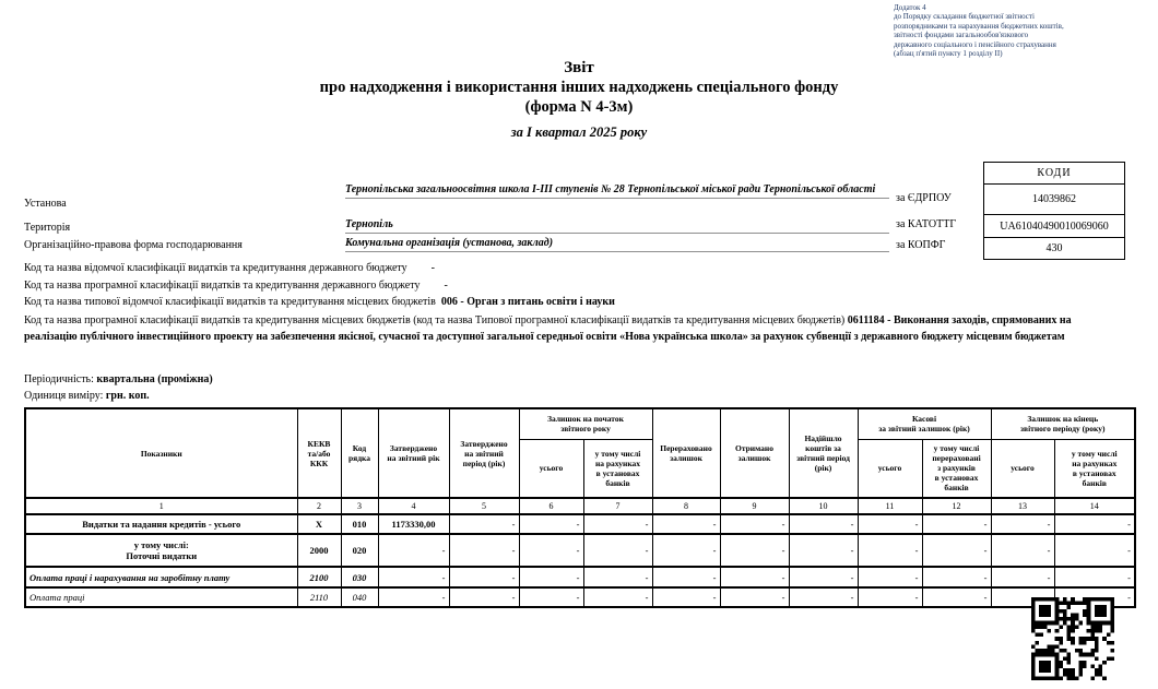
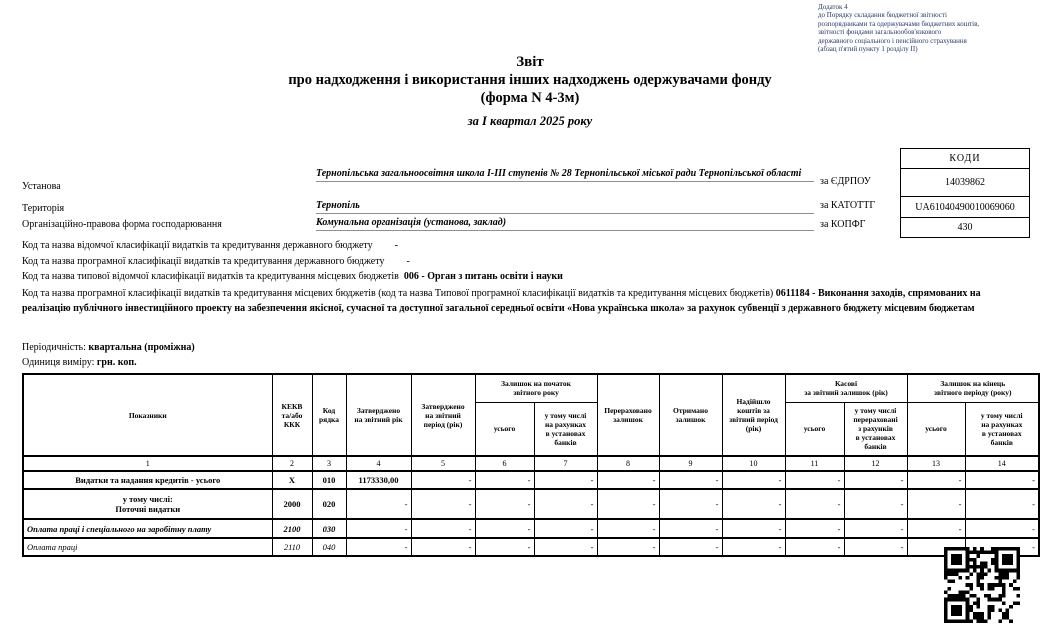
  Додаток 4
- розпорядниками та нарахування бюджетних коштів,
+ розпорядниками та одержувачами бюджетних коштів,
  звітності фондами загальнообов'язкового
  державного соціального і пенсійного страхування
  (абзац п'ятий пункту 1 розділу ІІ)
  Звіт
- про надходження і використання інших надходжень спеціального фонду
+ про надходження і використання інших надходжень одержувачами фонду
  (форма N 4-3м)
  за І квартал 2025 року
  КОДИ
  14039862
  UA61040490010069060
  430
  Установа
  Територія
  Організаційно-правова форма господарювання
  Тернопільська загальноосвітня школа І-ІІІ ступенів № 28 Тернопільської міської ради Тернопільської області
  Тернопіль
  Комунальна організація (установа, заклад)
  за ЄДРПОУ
  за КАТОТТГ
  за КОПФГ
  Код та назва відомчої класифікації видатків та кредитування державного бюджету -
  Код та назва програмної класифікації видатків та кредитування державного бюджету -
  Код та назва типової відомчої класифікації видатків та кредитування місцевих бюджетів 006 - Орган з питань освіти і науки
  Код та назва програмної класифікації видатків та кредитування місцевих бюджетів (код та назва Типової програмної класифікації видатків та кредитування місцевих бюджетів) 0611184 - Виконання заходів, спрямованих на реалізацію публічного інвестиційного проекту на забезпечення якісної, сучасної та доступної загальної середньої освіти «Нова українська школа» за рахунок субвенції з державного бюджету місцевим бюджетам
  Періодичність: квартальна (проміжна)
  Одиниця виміру: грн. коп.
  Показники	КЕКВ та/або ККК	Код рядка	Затверджено на звітний рік	Затверджено на звітний період (рік)	Залишок на початок звітного року	Перераховано залишок	Отримано залишок	Надійшло коштів за звітний період (рік)	Касові за звітний залишок (рік)	Залишок на кінець звітного періоду (року)
  усього	у тому числі на рахунках в установах банків	усього	у тому числі перераховані з рахунків в установах банків	усього	у тому числі на рахунках в установах банків
  1	2	3	4	5	6	7	8	9	10	11	12	13	14
  Видатки та надання кредитів - усього	X	010	1173330,00	-	-	-	-	-	-	-	-	-	-
  у тому числі: Поточні видатки	2000	020	-	-	-	-	-	-	-	-	-	-	-
- Оплата праці і нарахування на заробітну плату	2100	030	-	-	-	-	-	-	-	-	-	-	-
+ Оплата праці і спеціального на заробітну плату	2100	030	-	-	-	-	-	-	-	-	-	-	-
  Оплата праці	2110	040	-	-	-	-	-	-	-	-	-		-
